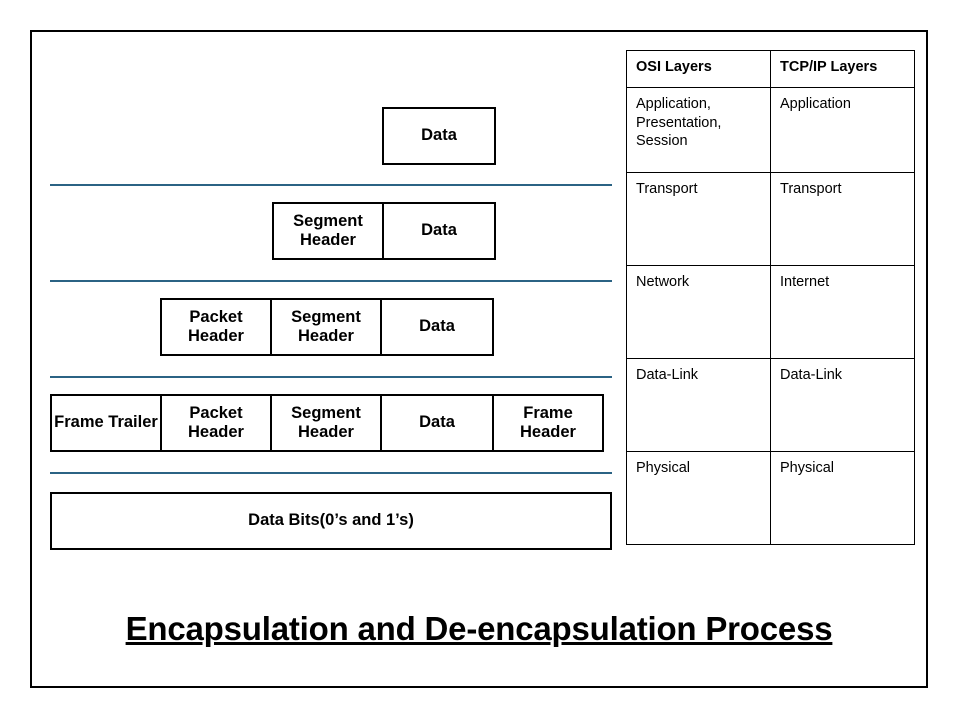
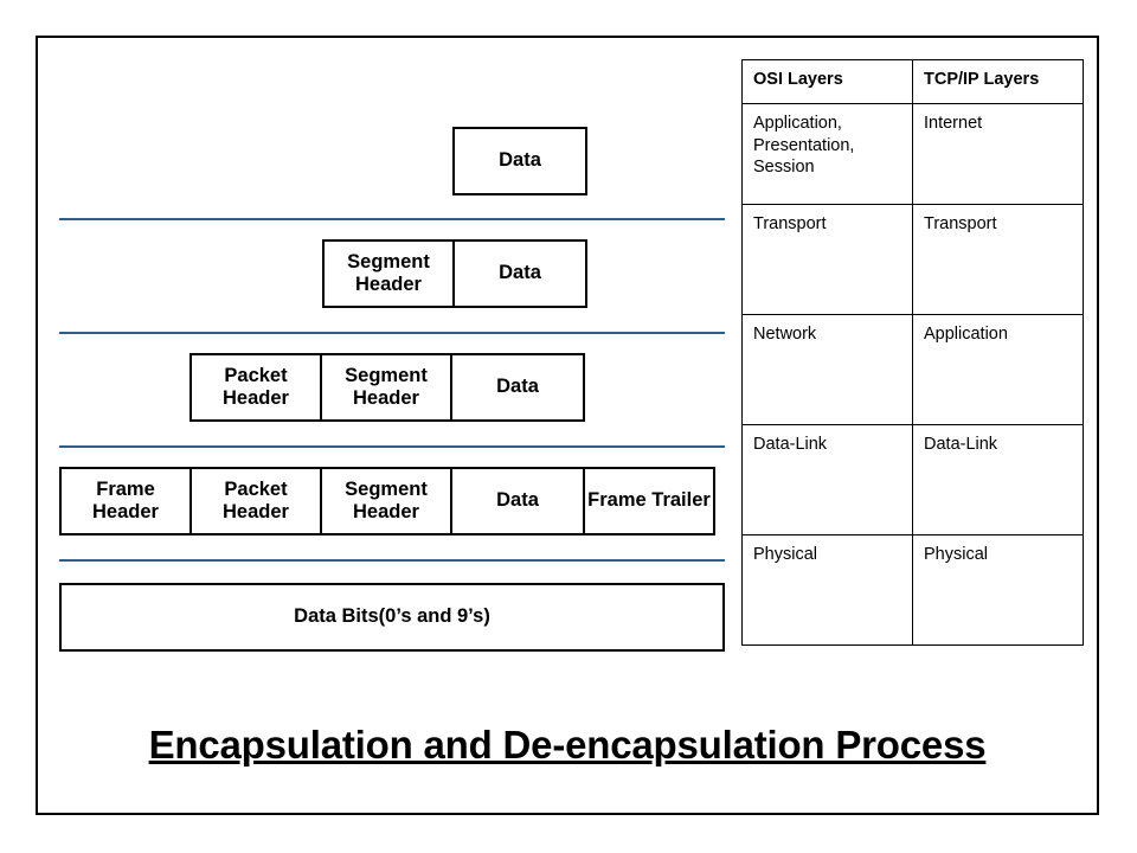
  Data
  Segment Header
  Data
  Packet Header
  Segment Header
  Data
- Frame Trailer
+ Frame Header
  Packet Header
  Segment Header
  Data
- Frame Header
+ Frame Trailer
- Data Bits(0’s and 1’s)
+ Data Bits(0’s and 9’s)
  OSI Layers	TCP/IP Layers
- Application, Presentation, Session	Application
+ Application, Presentation, Session	Internet
  Transport	Transport
- Network	Internet
+ Network	Application
  Data-Link	Data-Link
  Physical	Physical
  Encapsulation and De-encapsulation Process
